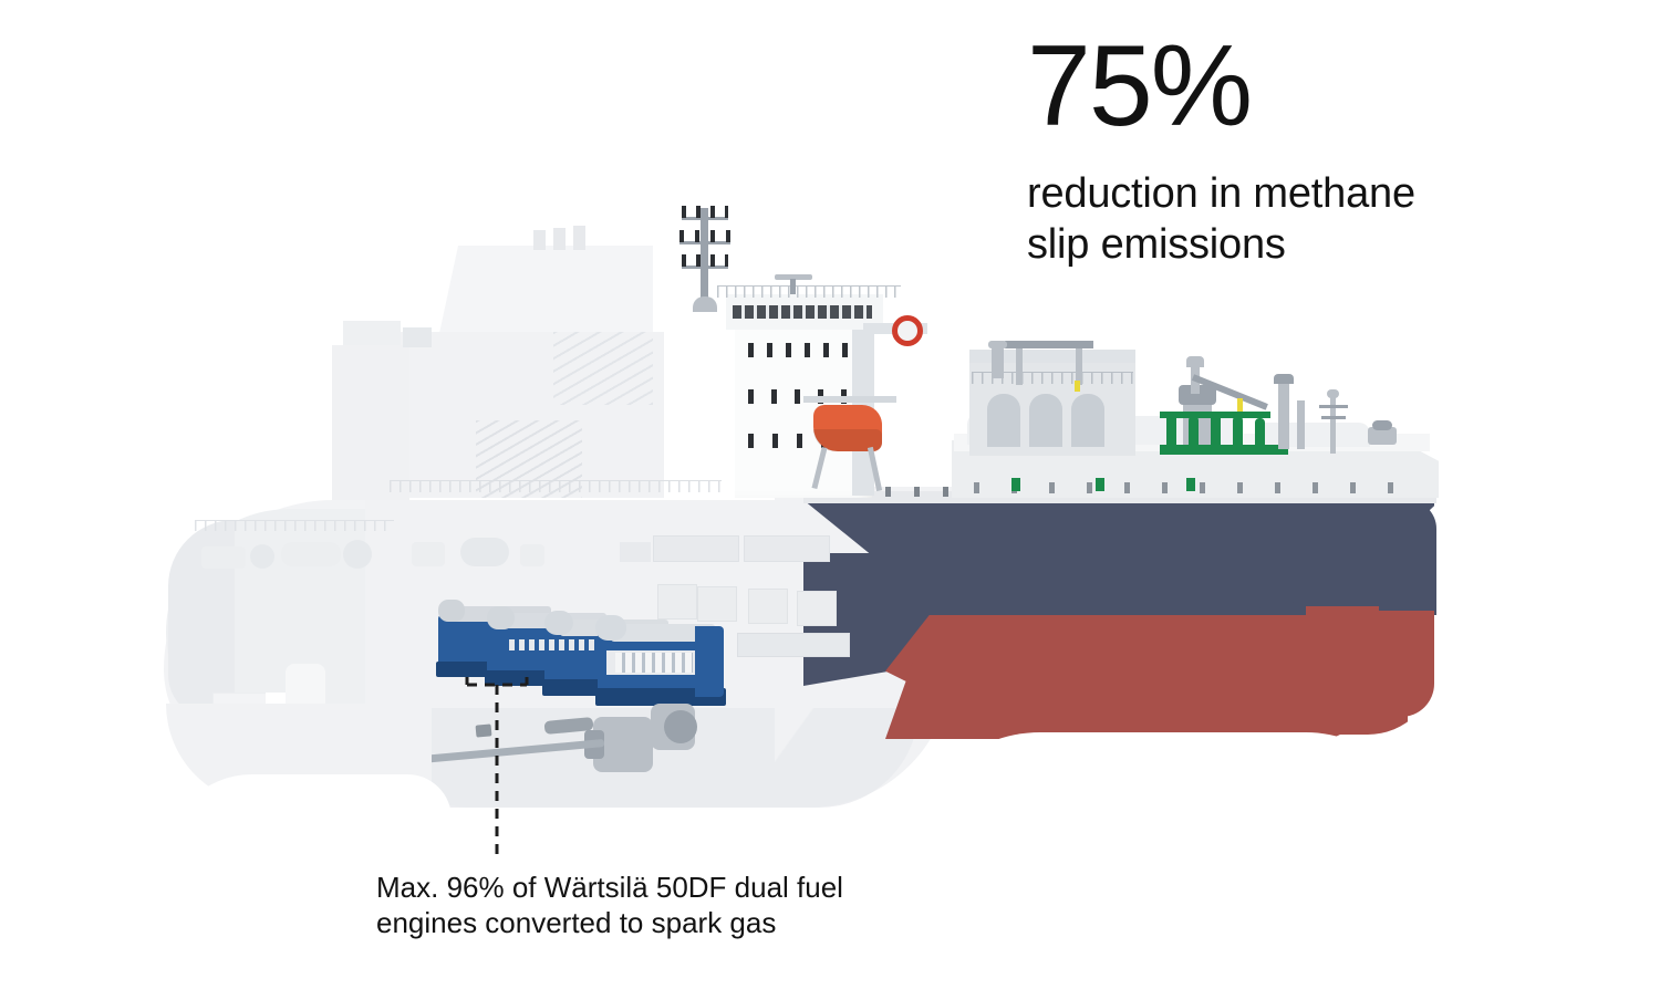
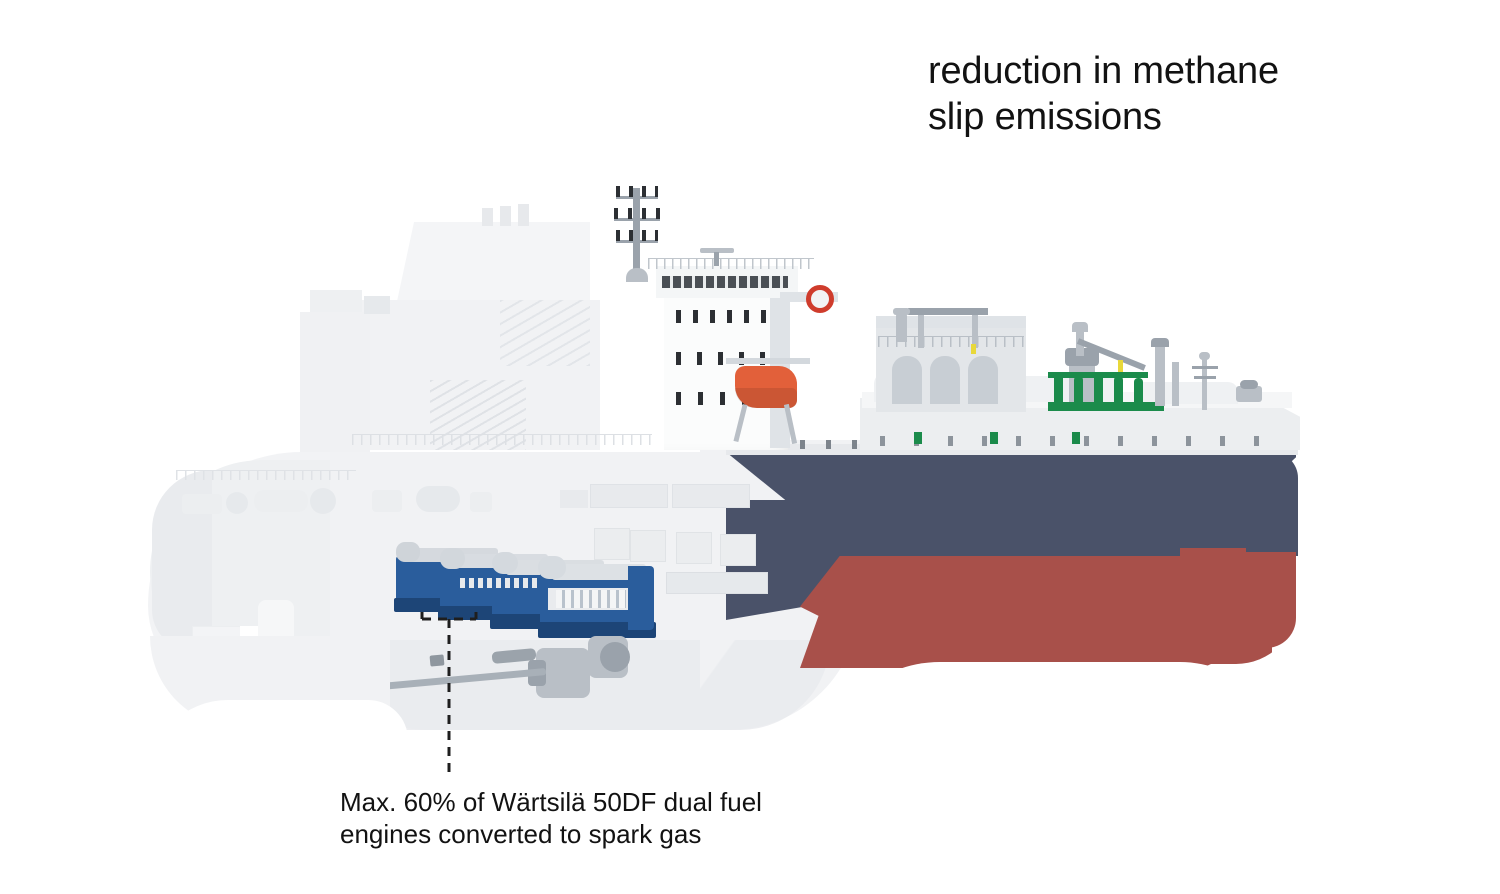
- 75%
  reduction in methane
  slip emissions
- Max. 96% of Wärtsilä 50DF dual fuel
+ Max. 60% of Wärtsilä 50DF dual fuel
  engines converted to spark gas
